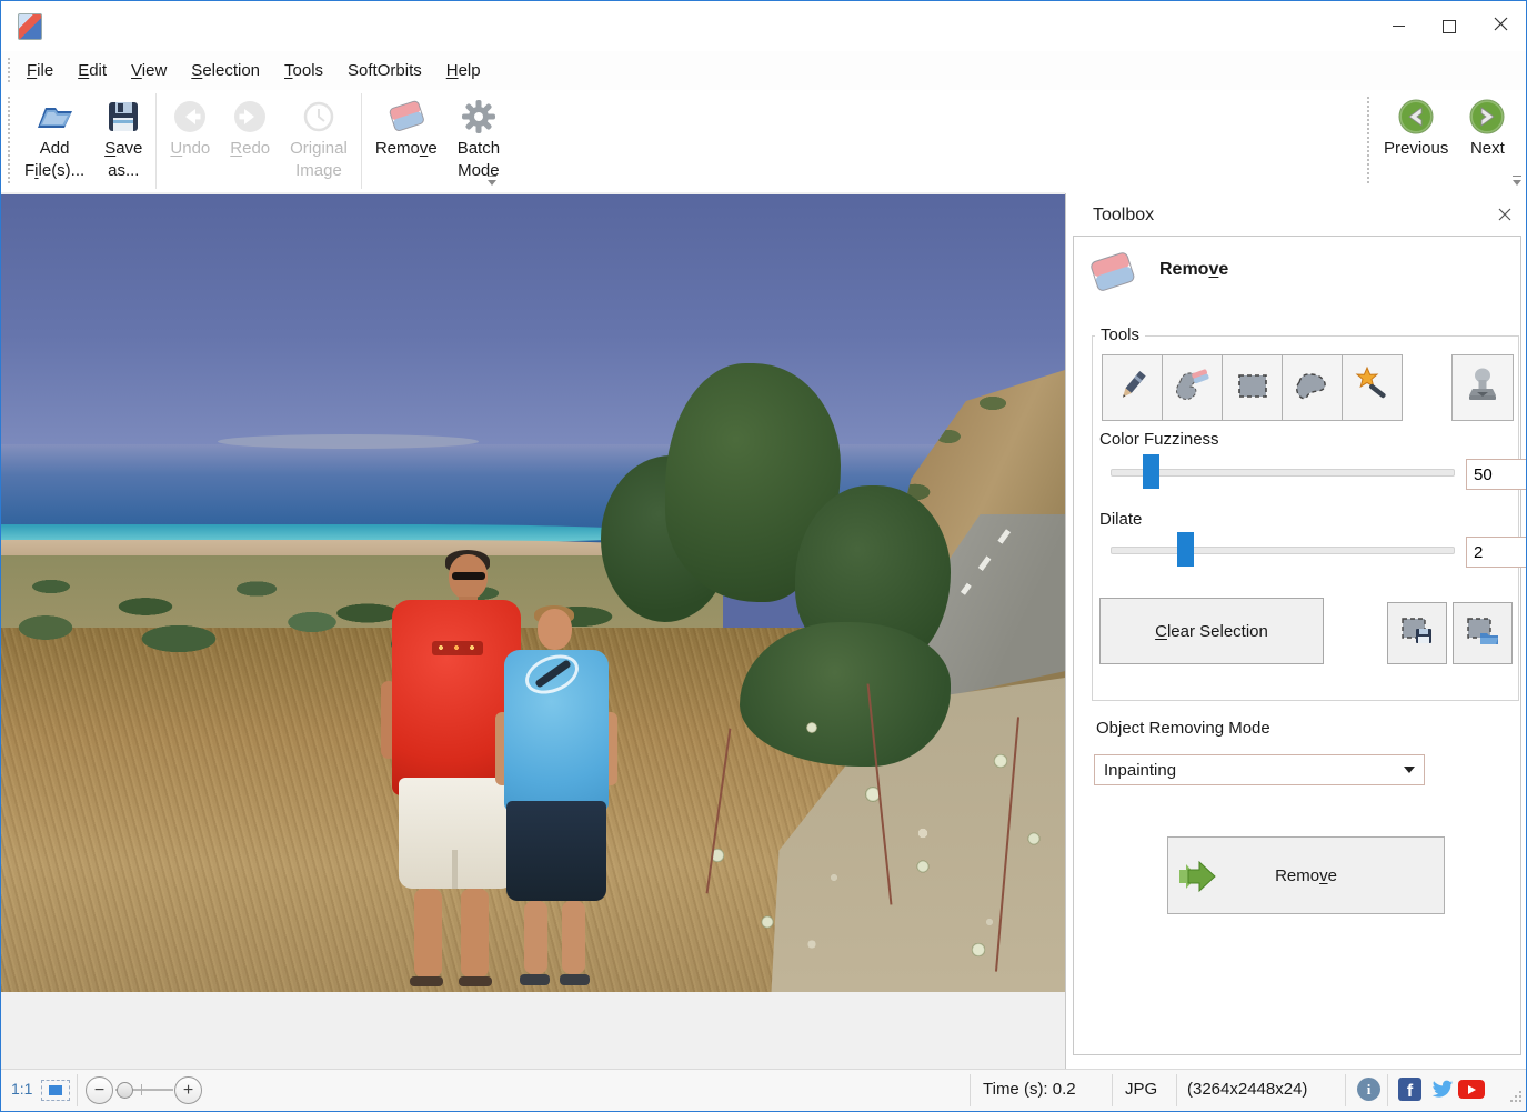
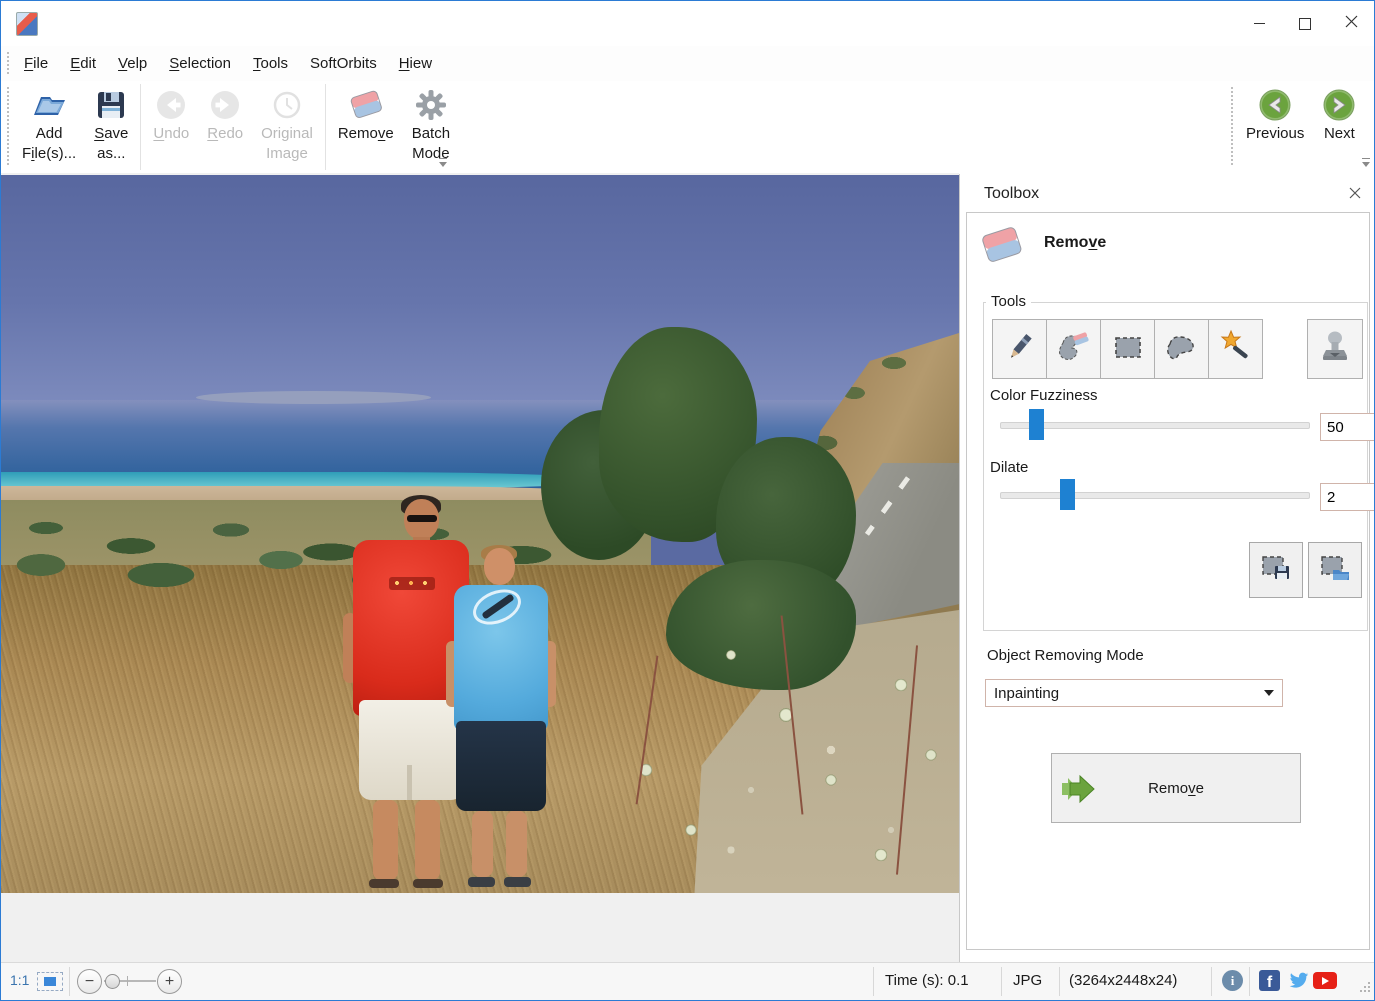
  File
  Edit
- View
+ Velp
  Selection
  Tools
  SoftOrbits
- Help
+ Hiew
  Add
  File(s)...
  Save
  as...
  Undo
  Redo
  Original
  Image
  Remove
  Batch
  Mode
  Previous
  Next
  Toolbox
  Remove
  Tools
  Color Fuzziness
  50
  Dilate
  2
- C
- lear Selection
  Object Removing Mode
  Inpainting
  Remo
  v
  e
  1:1
  −
  +
- Time (s): 0.2
+ Time (s): 0.1
  JPG
  (3264x2448x24)
  i
  f
